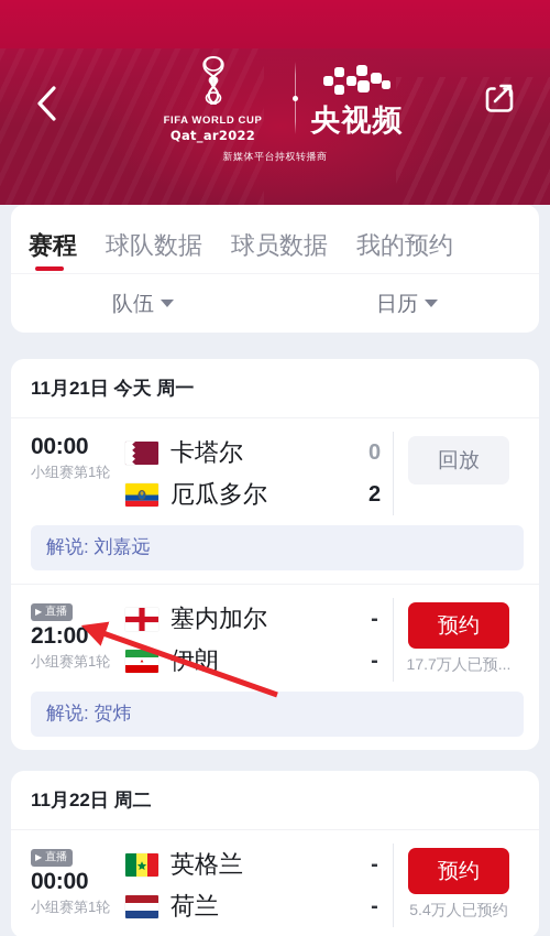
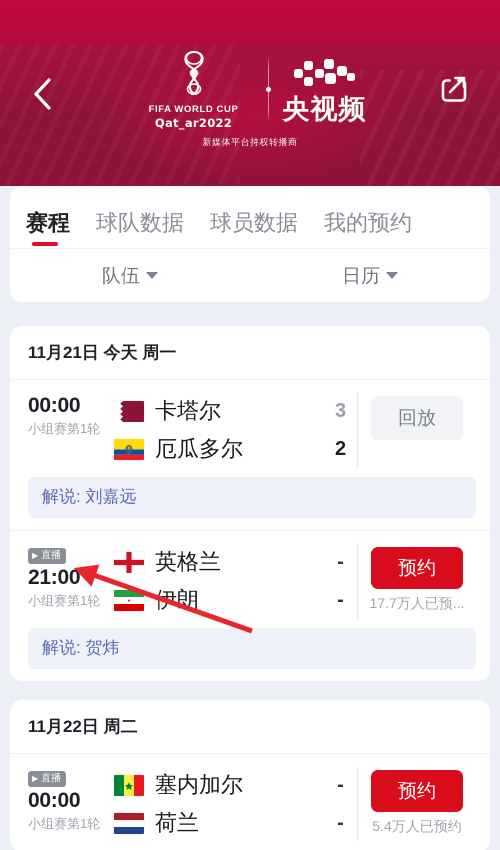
  FIFA WORLD CUP
  Qat_ar2022
  央视频
  新媒体平台持权转播商
  赛程
  球队数据
  球员数据
  我的预约
  队伍
  日历
  11月21日 今天 周一
  00:00
  小组赛第1轮
  卡塔尔
  厄瓜多尔
- 0
+ 3
  2
  回放
  解说: 刘嘉远
  ▶
  直播
  21:00
  小组赛第1轮
- 塞内加尔
+ 英格兰
  -
  -
  预约
  17.7万人已预...
  解说: 贺炜
  11月22日 周二
  ▶
  直播
  00:00
  小组赛第1轮
- 英格兰
+ 塞内加尔
  荷兰
  -
  -
  预约
  5.4万人已预约
